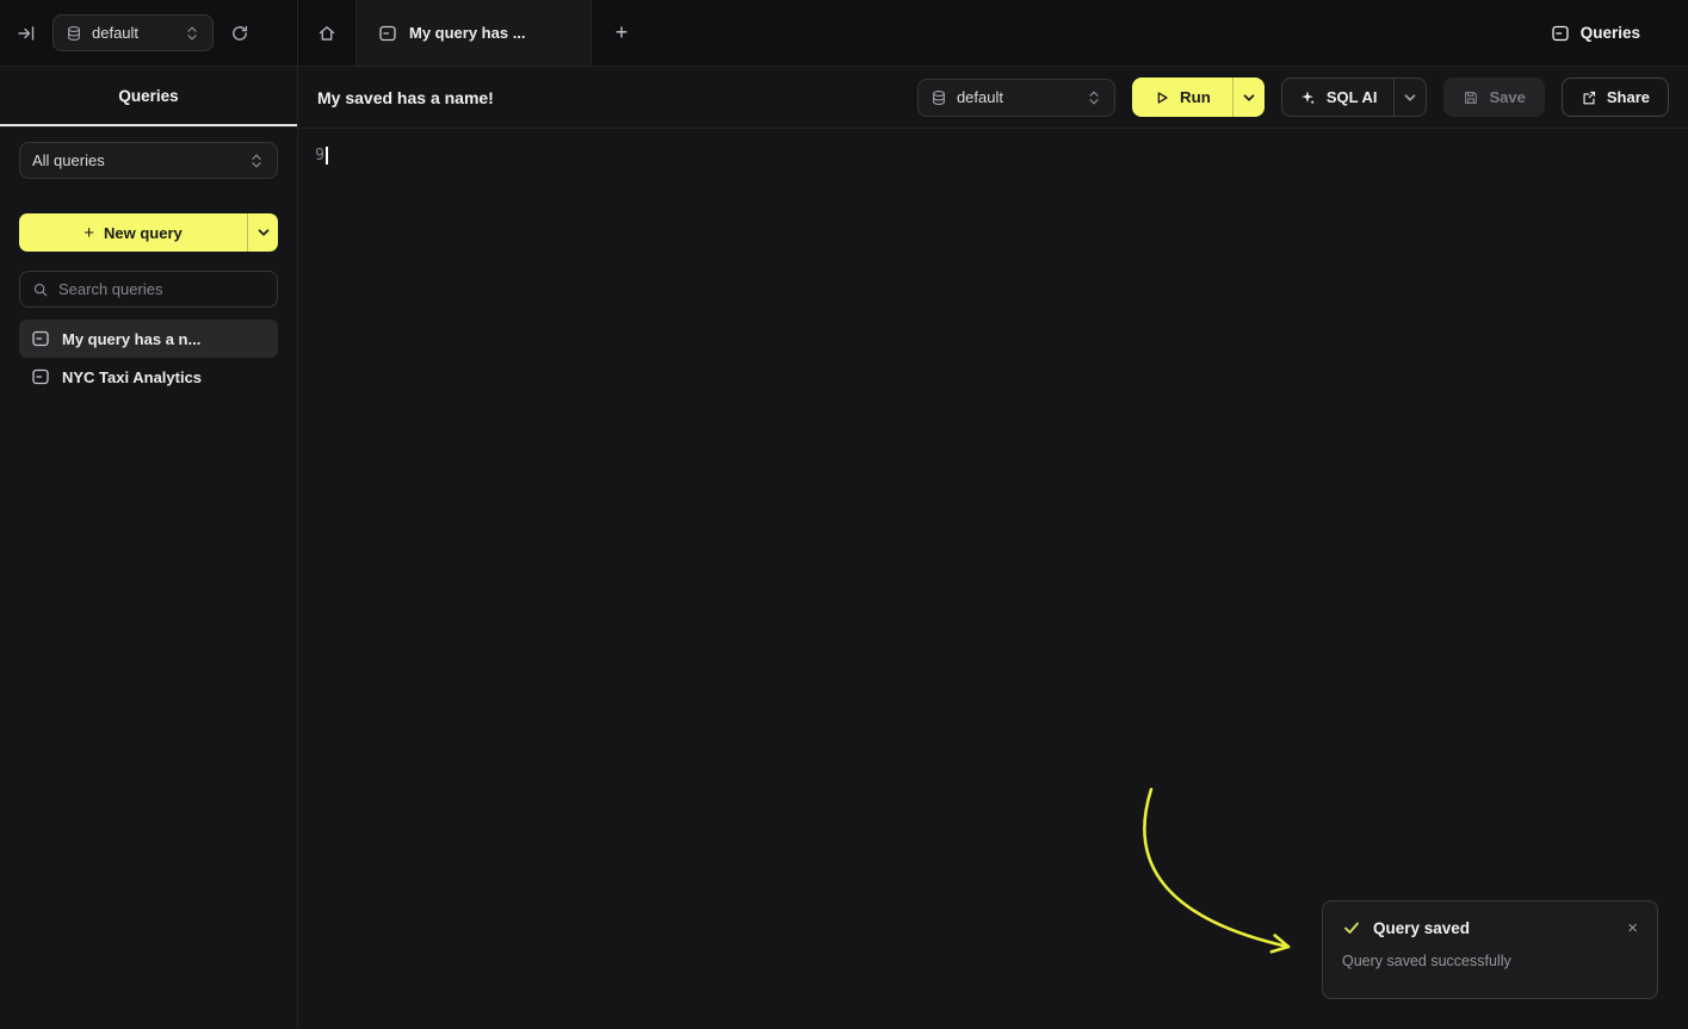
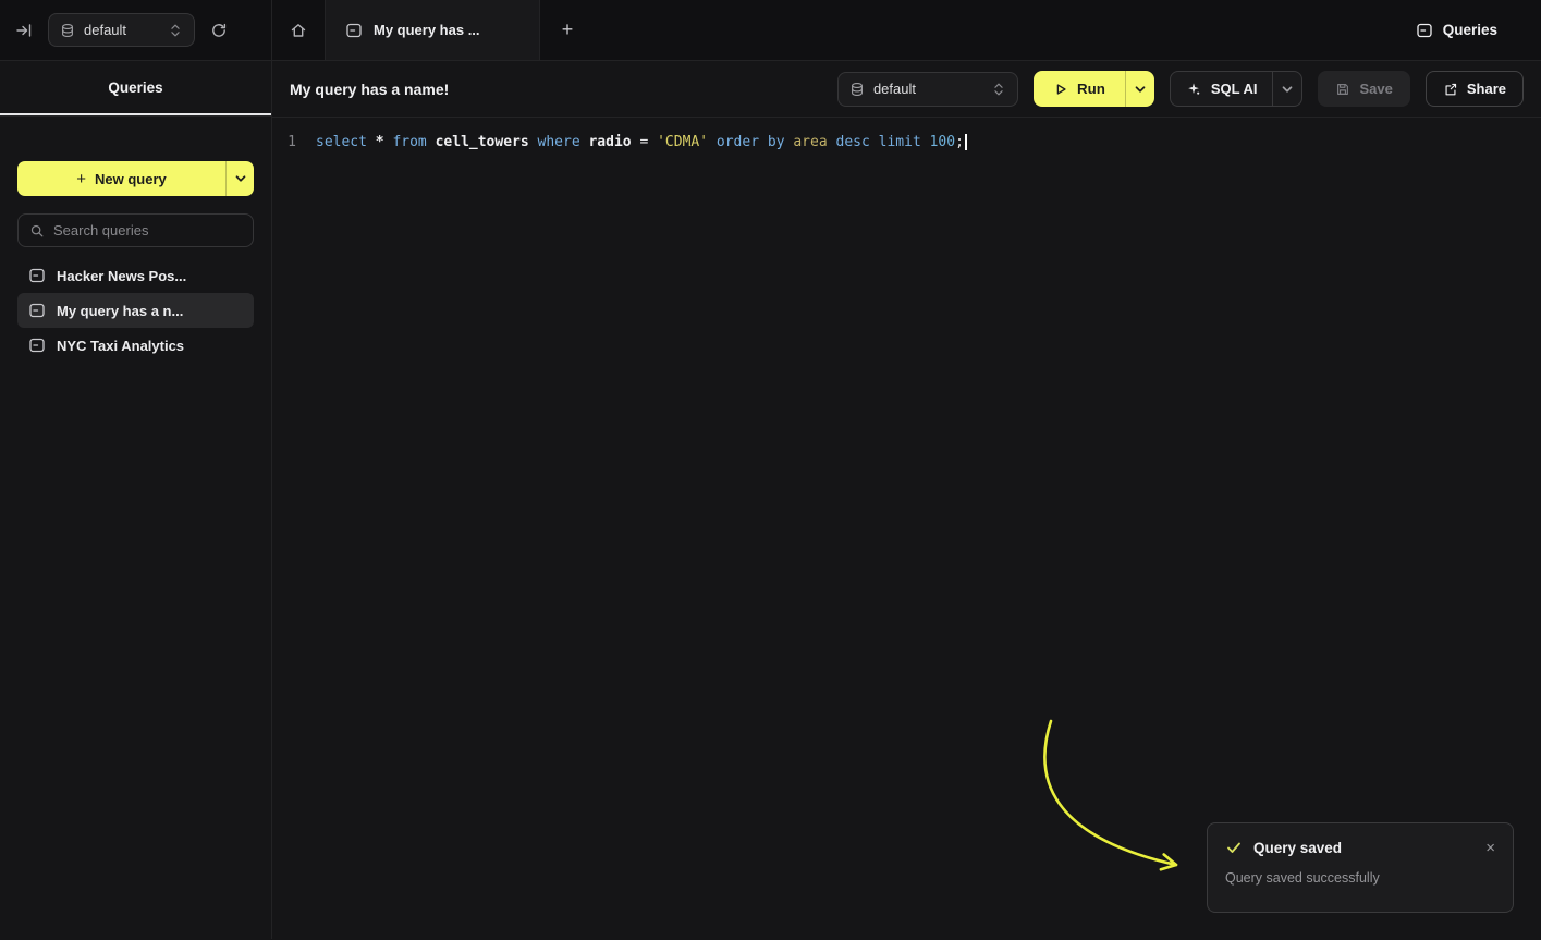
  default
  My query has ...
  +
  Queries
  Queries
- All queries
  +
  New query
  Search queries
+ Hacker News Pos...
  My query has a n...
  NYC Taxi Analytics
- My saved has a name!
+ My query has a name!
  default
  Run
  SQL AI
  Save
  Share
- 9
+ 1
+ select * from cell_towers where radio = 'CDMA' order by area desc limit 100;
  Query saved
  ×
  Query saved successfully
